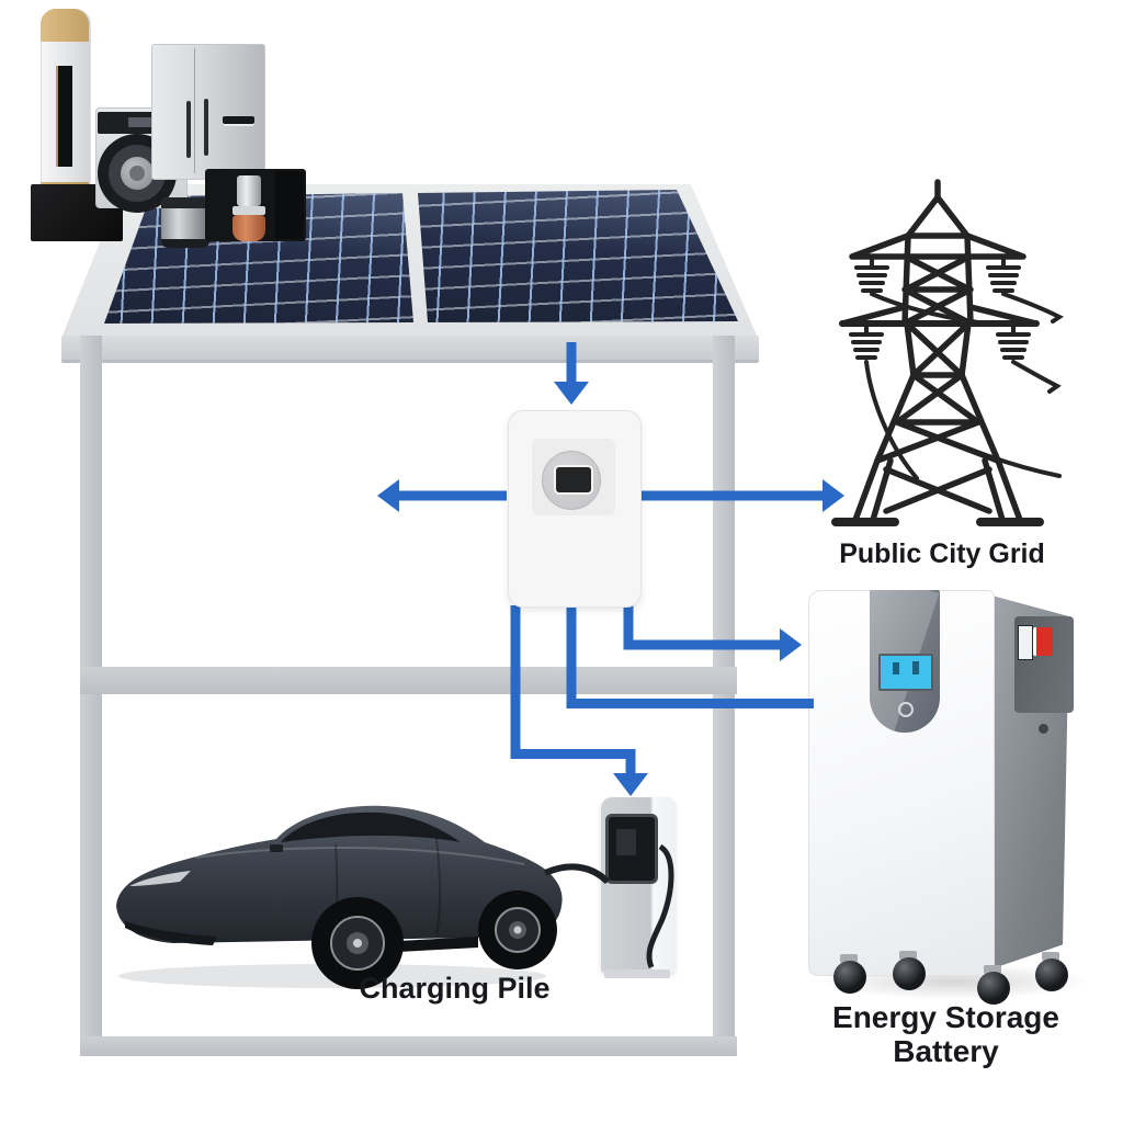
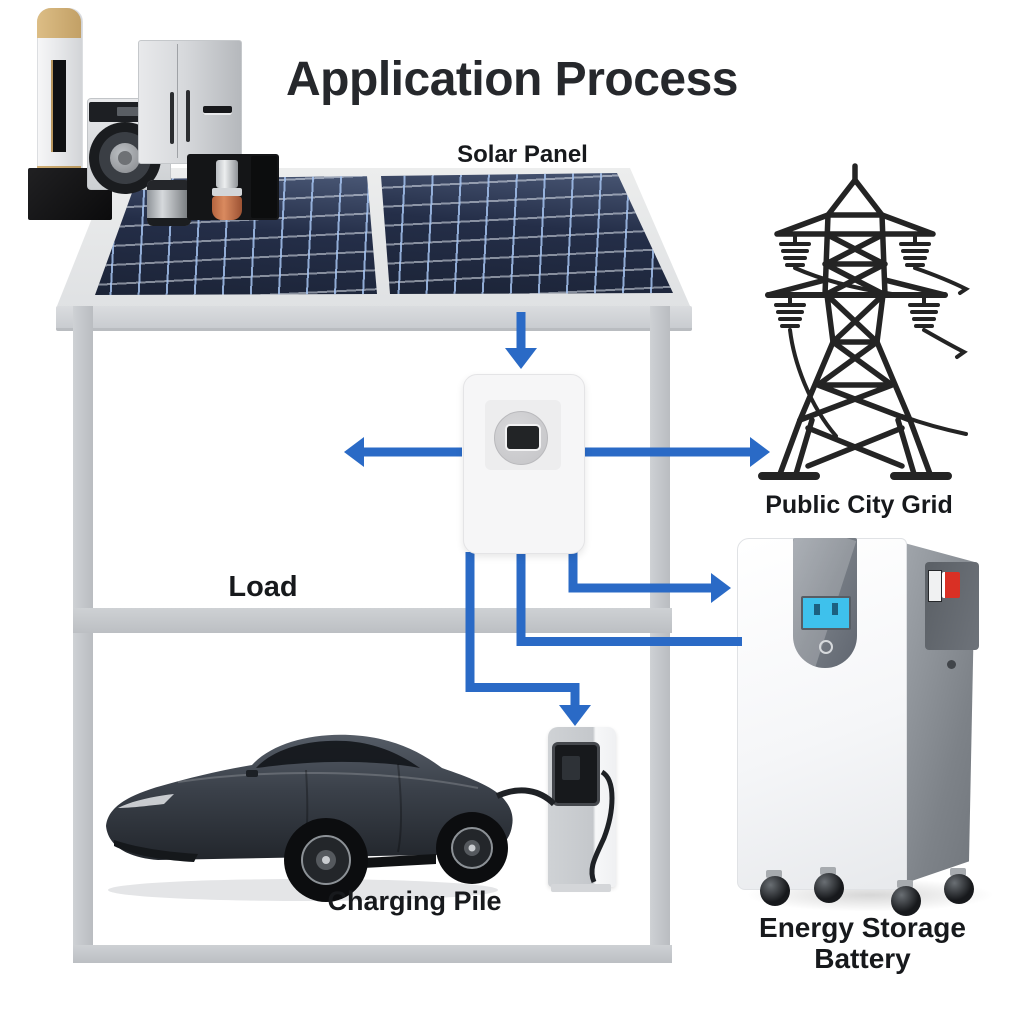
+ Application Process
+ Solar Panel
+ Load
  Public City Grid
  Charging Pile
  Energy Storage Battery
